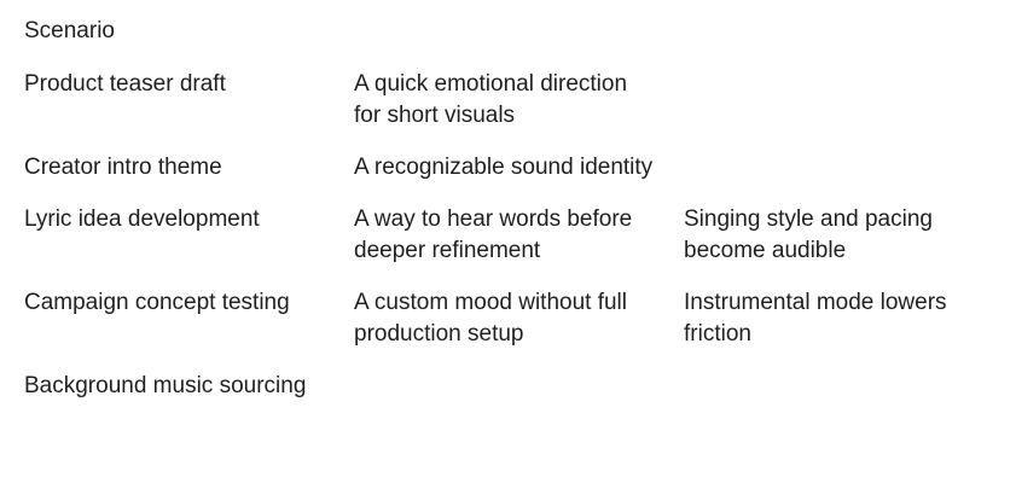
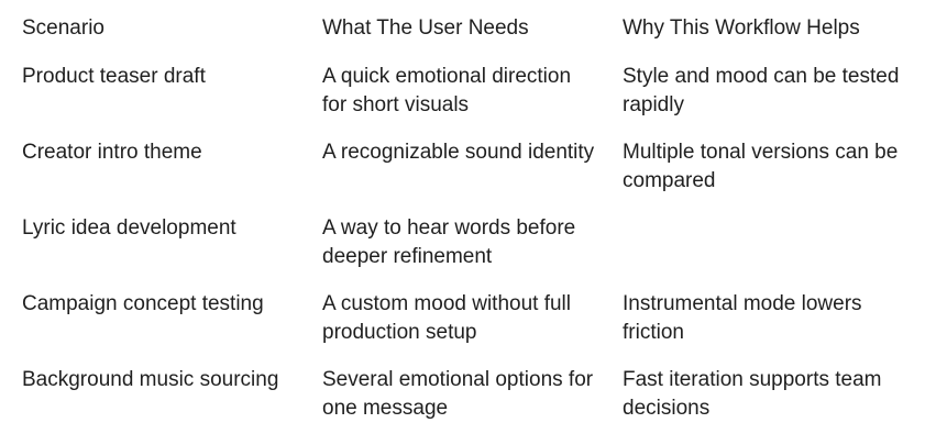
  Scenario
+ What The User Needs
+ Why This Workflow Helps
  Product teaser draft
  A quick emotional direction
  for short visuals
+ Style and mood can be tested
+ rapidly
  Creator intro theme
  A recognizable sound identity
+ Multiple tonal versions can be
+ compared
  Lyric idea development
  A way to hear words before
  deeper refinement
- Singing style and pacing
- become audible
  Campaign concept testing
  A custom mood without full
  production setup
  Instrumental mode lowers
  friction
  Background music sourcing
+ Several emotional options for
+ one message
+ Fast iteration supports team
+ decisions
